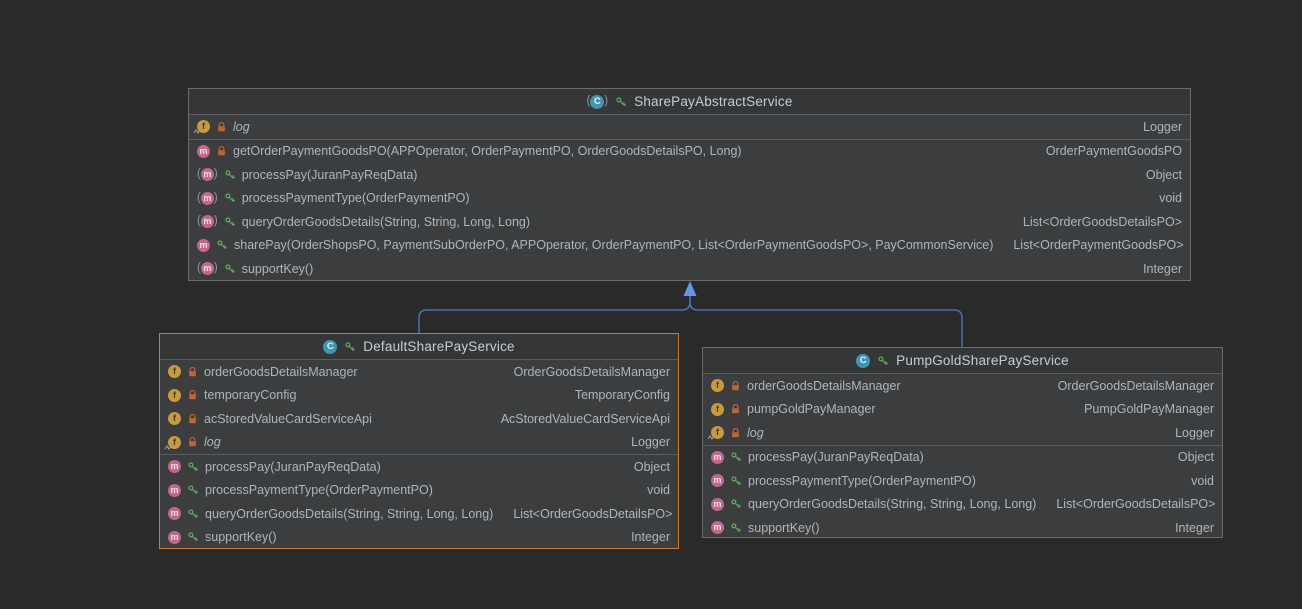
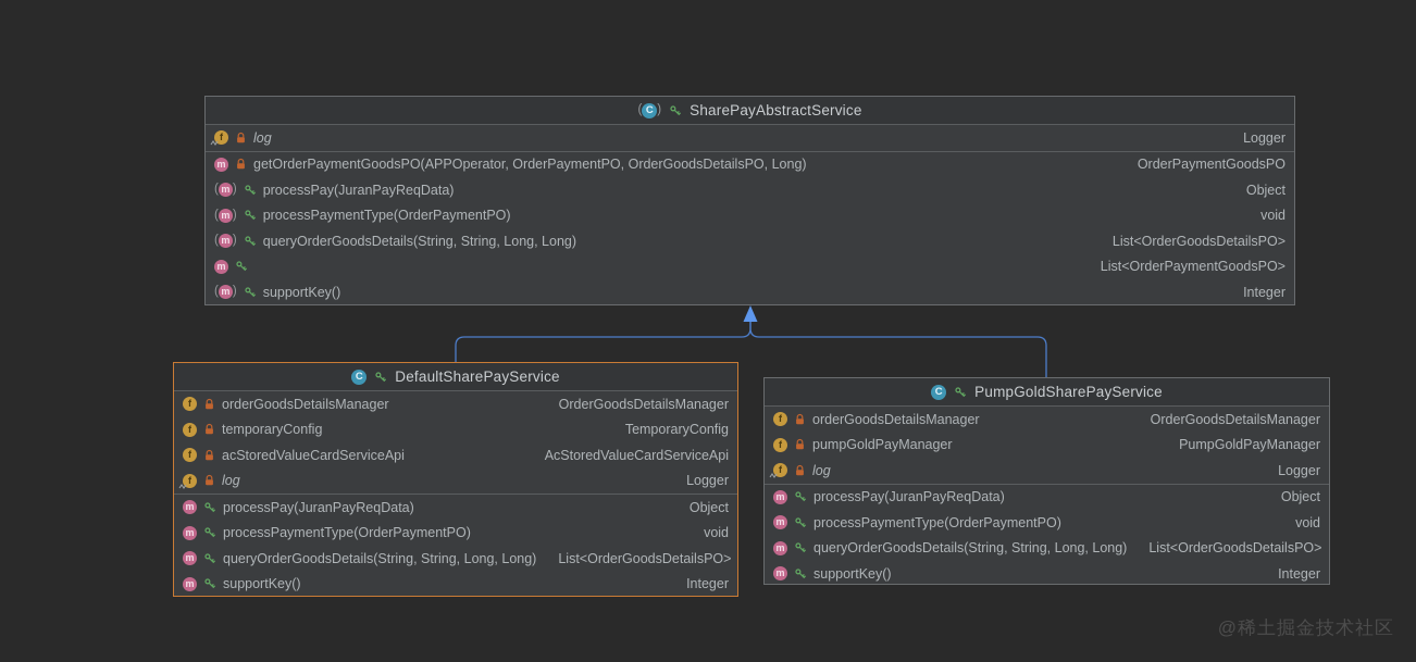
  (
  C
  )
  SharePayAbstractService
  f
  log
  Logger
  m
  getOrderPaymentGoodsPO(APPOperator, OrderPaymentPO, OrderGoodsDetailsPO, Long)
  OrderPaymentGoodsPO
  (
  m
  )
  processPay(JuranPayReqData)
  Object
  (
  m
  )
  processPaymentType(OrderPaymentPO)
  void
  (
  m
  )
  queryOrderGoodsDetails(String, String, Long, Long)
  List<OrderGoodsDetailsPO>
  m
- sharePay(OrderShopsPO, PaymentSubOrderPO, APPOperator, OrderPaymentPO, List<OrderPaymentGoodsPO>, PayCommonService)
  List<OrderPaymentGoodsPO>
  (
  m
  )
  supportKey()
  Integer
  C
  DefaultSharePayService
  f
  orderGoodsDetailsManager
  OrderGoodsDetailsManager
  f
  temporaryConfig
  TemporaryConfig
  f
  acStoredValueCardServiceApi
  AcStoredValueCardServiceApi
  f
  log
  Logger
  m
  processPay(JuranPayReqData)
  Object
  m
  processPaymentType(OrderPaymentPO)
  void
  m
  queryOrderGoodsDetails(String, String, Long, Long)
  List<OrderGoodsDetailsPO>
  m
  supportKey()
  Integer
  C
  PumpGoldSharePayService
  f
  orderGoodsDetailsManager
  OrderGoodsDetailsManager
  f
  pumpGoldPayManager
  PumpGoldPayManager
  f
  log
  Logger
  m
  processPay(JuranPayReqData)
  Object
  m
  processPaymentType(OrderPaymentPO)
  void
  m
  queryOrderGoodsDetails(String, String, Long, Long)
  List<OrderGoodsDetailsPO>
  m
  supportKey()
  Integer
+ @稀土掘金技术社区
